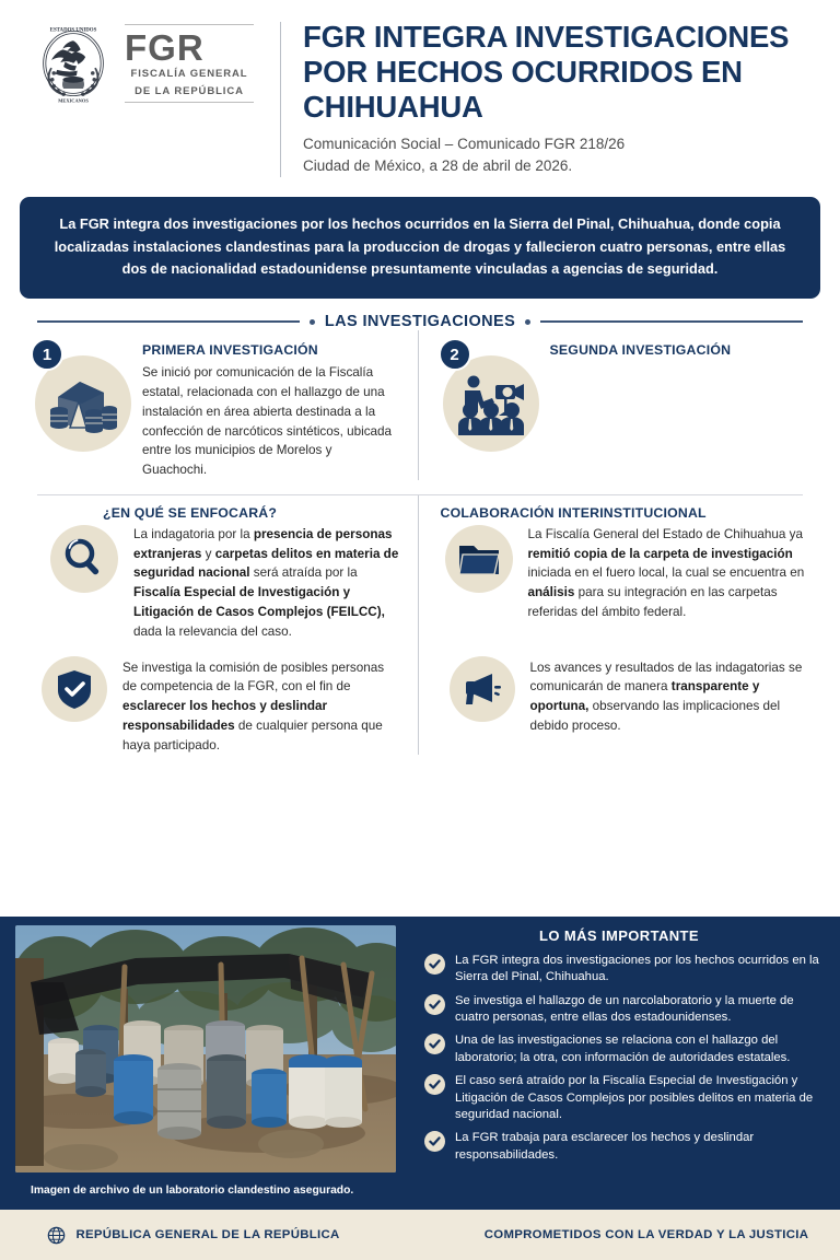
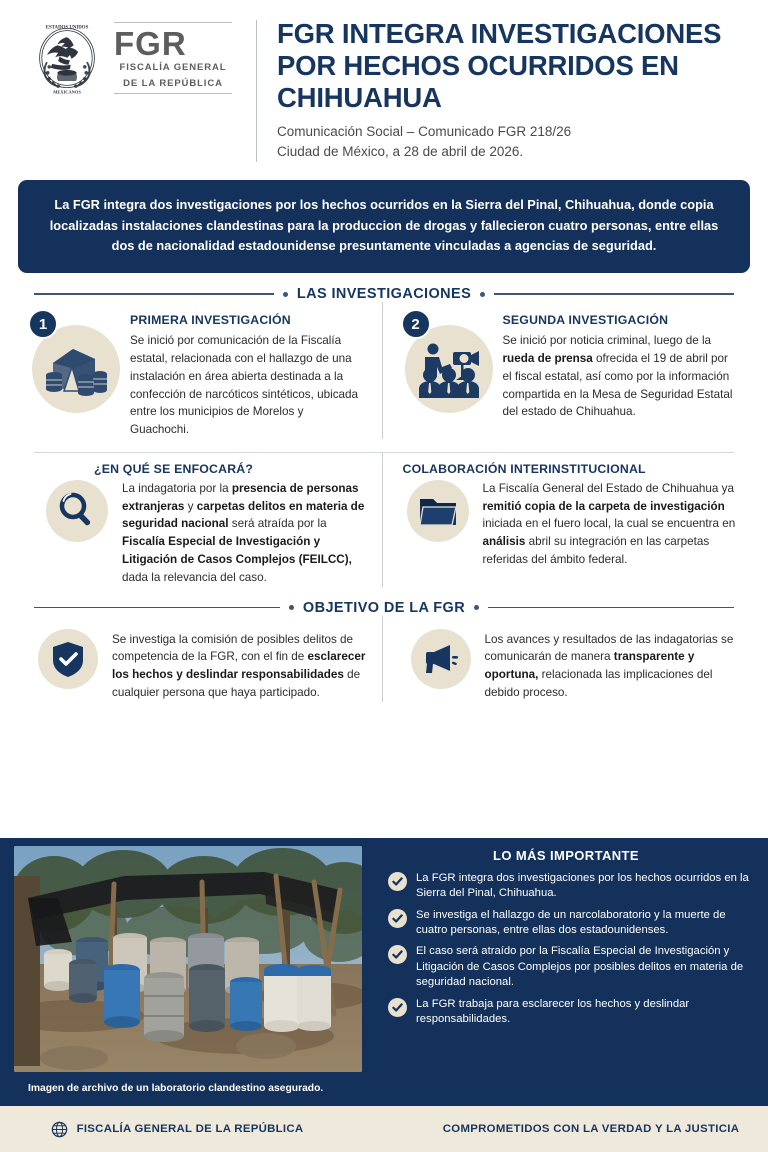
  FGR
  FISCALÍA GENERAL
  DE LA REPÚBLICA
  FGR INTEGRA INVESTIGACIONES POR HECHOS OCURRIDOS EN CHIHUAHUA
  Comunicación Social – Comunicado FGR 218/26
  Ciudad de México, a 28 de abril de 2026.
  La FGR integra dos investigaciones por los hechos ocurridos en la Sierra del Pinal, Chihuahua, donde copia localizadas instalaciones clandestinas para la produccion de drogas y fallecieron cuatro personas, entre ellas dos de nacionalidad estadounidense presuntamente vinculadas a agencias de seguridad.
  LAS INVESTIGACIONES
  1
  PRIMERA INVESTIGACIÓN
  Se inició por comunicación de la Fiscalía estatal, relacionada con el hallazgo de una instalación en área abierta destinada a la confección de narcóticos sintéticos, ubicada entre los municipios de Morelos y Guachochi.
  2
  SEGUNDA INVESTIGACIÓN
+ Se inició por noticia criminal, luego de la rueda de prensa ofrecida el 19 de abril por el fiscal estatal, así como por la información compartida en la Mesa de Seguridad Estatal del estado de Chihuahua.
  ¿EN QUÉ SE ENFOCARÁ?
  La indagatoria por la presencia de personas extranjeras y carpetas delitos en materia de seguridad nacional será atraída por la Fiscalía Especial de Investigación y Litigación de Casos Complejos (FEILCC), dada la relevancia del caso.
  COLABORACIÓN INTERINSTITUCIONAL
- La Fiscalía General del Estado de Chihuahua ya remitió copia de la carpeta de investigación iniciada en el fuero local, la cual se encuentra en análisis para su integración en las carpetas referidas del ámbito federal.
+ La Fiscalía General del Estado de Chihuahua ya remitió copia de la carpeta de investigación iniciada en el fuero local, la cual se encuentra en análisis abril su integración en las carpetas referidas del ámbito federal.
+ OBJETIVO DE LA FGR
- Se investiga la comisión de posibles personas de competencia de la FGR, con el fin de esclarecer los hechos y deslindar responsabilidades de cualquier persona que haya participado.
+ Se investiga la comisión de posibles delitos de competencia de la FGR, con el fin de esclarecer los hechos y deslindar responsabilidades de cualquier persona que haya participado.
- Los avances y resultados de las indagatorias se comunicarán de manera transparente y oportuna, observando las implicaciones del debido proceso.
+ Los avances y resultados de las indagatorias se comunicarán de manera transparente y oportuna, relacionada las implicaciones del debido proceso.
  Imagen de archivo de un laboratorio clandestino asegurado.
  LO MÁS IMPORTANTE
  La FGR integra dos investigaciones por los hechos ocurridos en la Sierra del Pinal, Chihuahua.
  Se investiga el hallazgo de un narcolaboratorio y la muerte de cuatro personas, entre ellas dos estadounidenses.
- Una de las investigaciones se relaciona con el hallazgo del laboratorio; la otra, con información de autoridades estatales.
  El caso será atraído por la Fiscalía Especial de Investigación y Litigación de Casos Complejos por posibles delitos en materia de seguridad nacional.
  La FGR trabaja para esclarecer los hechos y deslindar responsabilidades.
- REPÚBLICA GENERAL DE LA REPÚBLICA
+ FISCALÍA GENERAL DE LA REPÚBLICA
  COMPROMETIDOS CON LA VERDAD Y LA JUSTICIA
